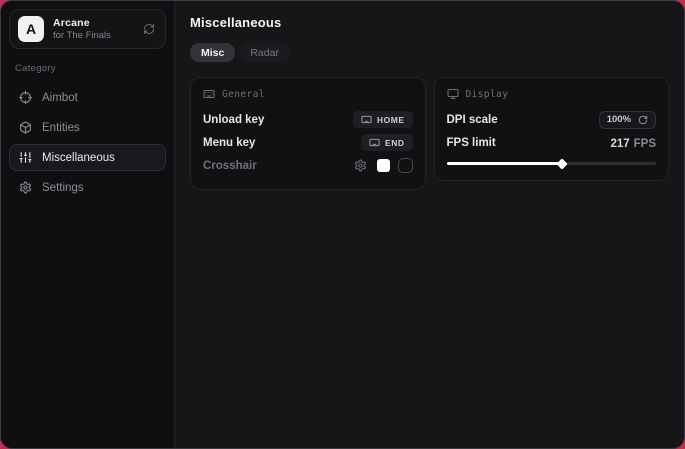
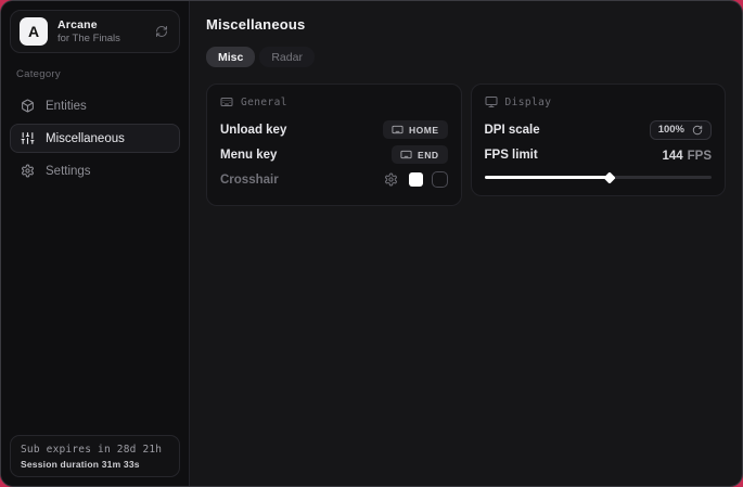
  A
  Arcane
  for The Finals
  Category
- Aimbot
  Entities
  Miscellaneous
  Settings
+ Sub expires in 28d 21h
+ Session duration 31m 33s
  Miscellaneous
  Misc
  Radar
  General
  Unload key
  HOME
  Menu key
  END
  Crosshair
  Display
  DPI scale
  100%
  FPS limit
- 217 FPS
+ 144 FPS
